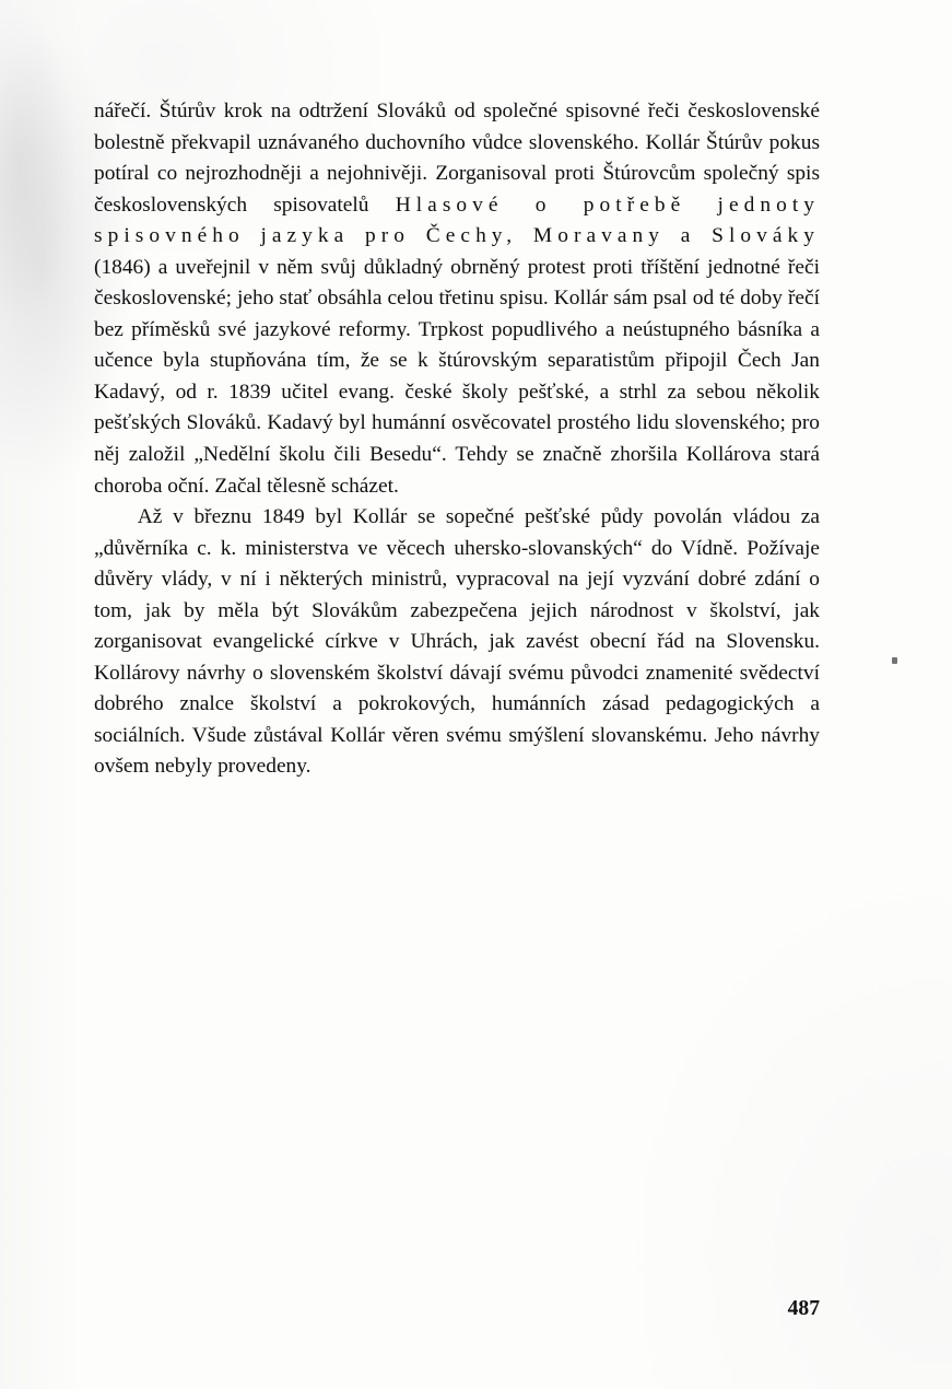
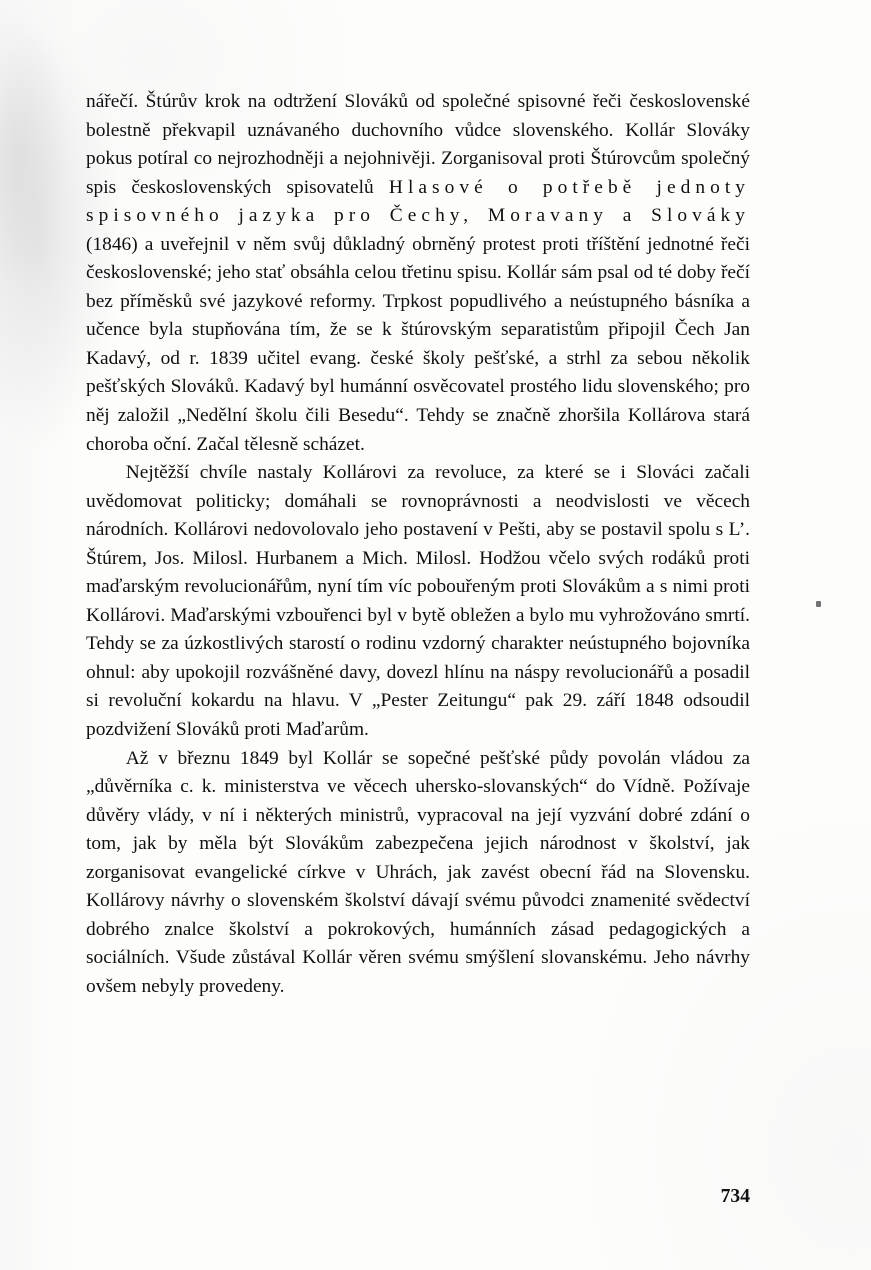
- nářečí. Štúrův krok na odtržení Slováků od společné spisovné řeči československé bolestně překvapil uznávaného duchovního vůdce slovenského. Kollár Štúrův pokus potíral co nejrozhodněji a nejohnivěji. Zorganisoval proti Štúrovcům společný spis československých spisovatelů Hlasové o potřebě jednoty spisovného jazyka pro Čechy, Moravany a Slováky (1846) a uveřejnil v něm svůj důkladný obrněný protest proti tříštění jednotné řeči československé; jeho stať obsáhla celou třetinu spisu. Kollár sám psal od té doby řečí bez příměsků své jazykové reformy. Trpkost popudlivého a neústupného básníka a učence byla stupňována tím, že se k štúrovským separatistům připojil Čech Jan Kadavý, od r. 1839 učitel evang. české školy pešťské, a strhl za sebou několik pešťských Slováků. Kadavý byl humánní osvěcovatel prostého lidu slovenského; pro něj založil „Nedělní školu čili Besedu“. Tehdy se značně zhoršila Kollárova stará choroba oční. Začal tělesně scházet.
+ nářečí. Štúrův krok na odtržení Slováků od společné spisovné řeči československé bolestně překvapil uznávaného duchovního vůdce slovenského. Kollár Slováky pokus potíral co nejrozhodněji a nejohnivěji. Zorganisoval proti Štúrovcům společný spis československých spisovatelů Hlasové o potřebě jednoty spisovného jazyka pro Čechy, Moravany a Slováky (1846) a uveřejnil v něm svůj důkladný obrněný protest proti tříštění jednotné řeči československé; jeho stať obsáhla celou třetinu spisu. Kollár sám psal od té doby řečí bez příměsků své jazykové reformy. Trpkost popudlivého a neústupného básníka a učence byla stupňována tím, že se k štúrovským separatistům připojil Čech Jan Kadavý, od r. 1839 učitel evang. české školy pešťské, a strhl za sebou několik pešťských Slováků. Kadavý byl humánní osvěcovatel prostého lidu slovenského; pro něj založil „Nedělní školu čili Besedu“. Tehdy se značně zhoršila Kollárova stará choroba oční. Začal tělesně scházet.
+ Nejtěžší chvíle nastaly Kollárovi za revoluce, za které se i Slováci začali uvědomovat politicky; domáhali se rovnoprávnosti a neodvislosti ve věcech národních. Kollárovi nedovolovalo jeho postavení v Pešti, aby se postavil spolu s L’. Štúrem, Jos. Milosl. Hurbanem a Mich. Milosl. Hodžou včelo svých rodáků proti maďarským revolucionářům, nyní tím víc pobouřeným proti Slovákům a s nimi proti Kollárovi. Maďarskými vzbouřenci byl v bytě obležen a bylo mu vyhrožováno smrtí. Tehdy se za úzkostlivých starostí o rodinu vzdorný charakter neústupného bojovníka ohnul: aby upokojil rozvášněné davy, dovezl hlínu na náspy revolucionářů a posadil si revoluční kokardu na hlavu. V „Pester Zeitungu“ pak 29. září 1848 odsoudil pozdvižení Slováků proti Maďarům.
  Až v březnu 1849 byl Kollár se sopečné pešťské půdy povolán vládou za „důvěrníka c. k. ministerstva ve věcech uhersko-slovanských“ do Vídně. Požívaje důvěry vlády, v ní i některých ministrů, vypracoval na její vyzvání dobré zdání o tom, jak by měla být Slovákům zabezpečena jejich národnost v školství, jak zorganisovat evangelické církve v Uhrách, jak zavést obecní řád na Slovensku. Kollárovy návrhy o slovenském školství dávají svému původci znamenité svědectví dobrého znalce školství a pokrokových, humánních zásad pedagogických a sociálních. Všude zůstával Kollár věren svému smýšlení slovanskému. Jeho návrhy ovšem nebyly provedeny.
- 487
+ 734
